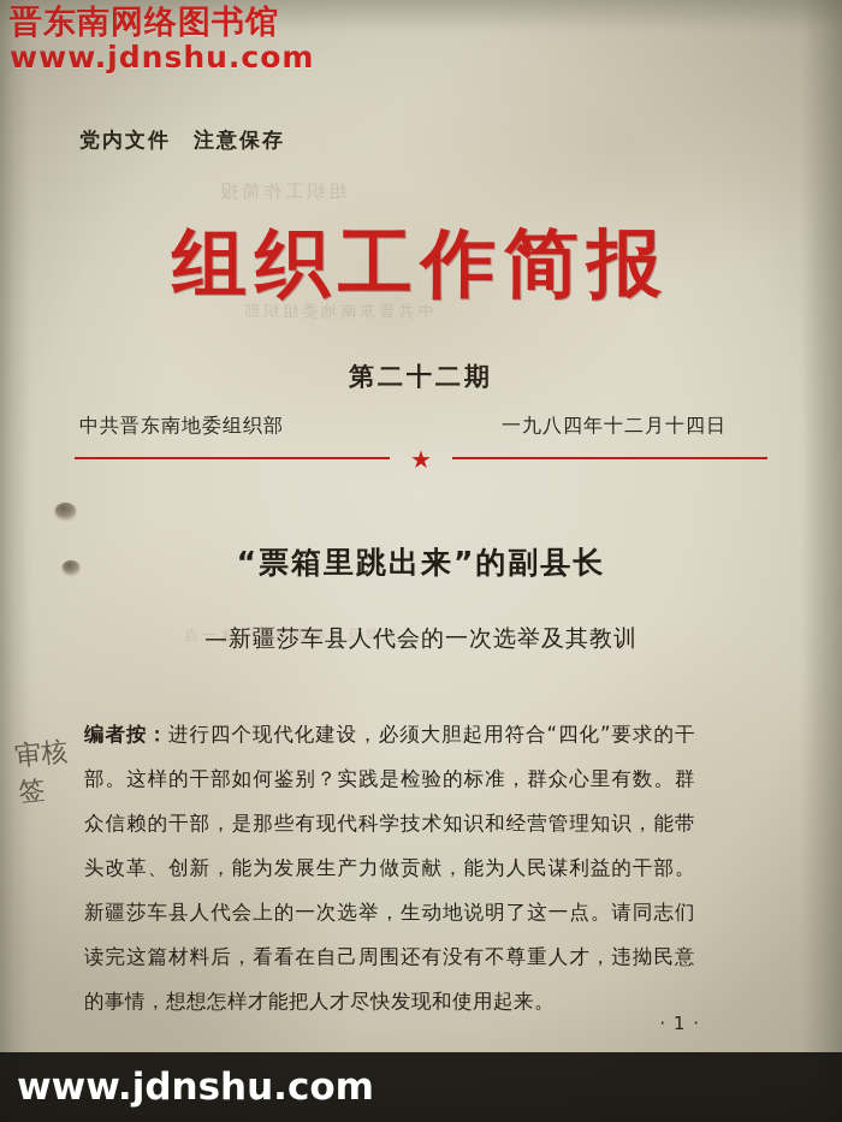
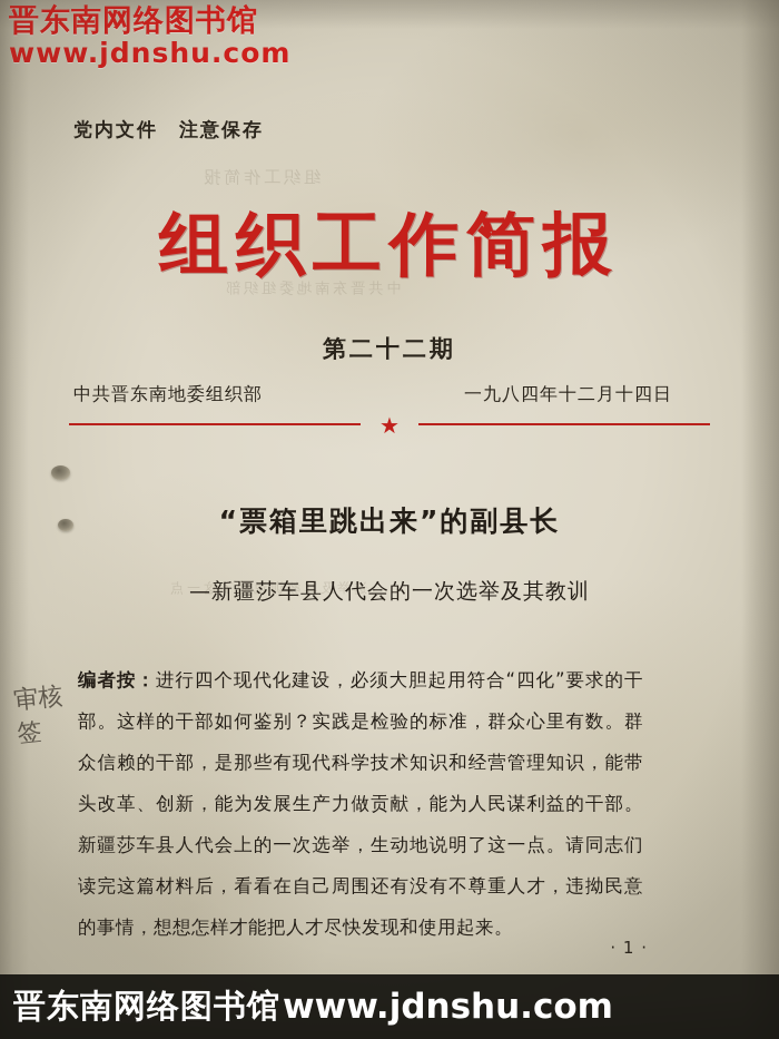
+ 晋东南网络图书馆
  www.jdnshu.com
